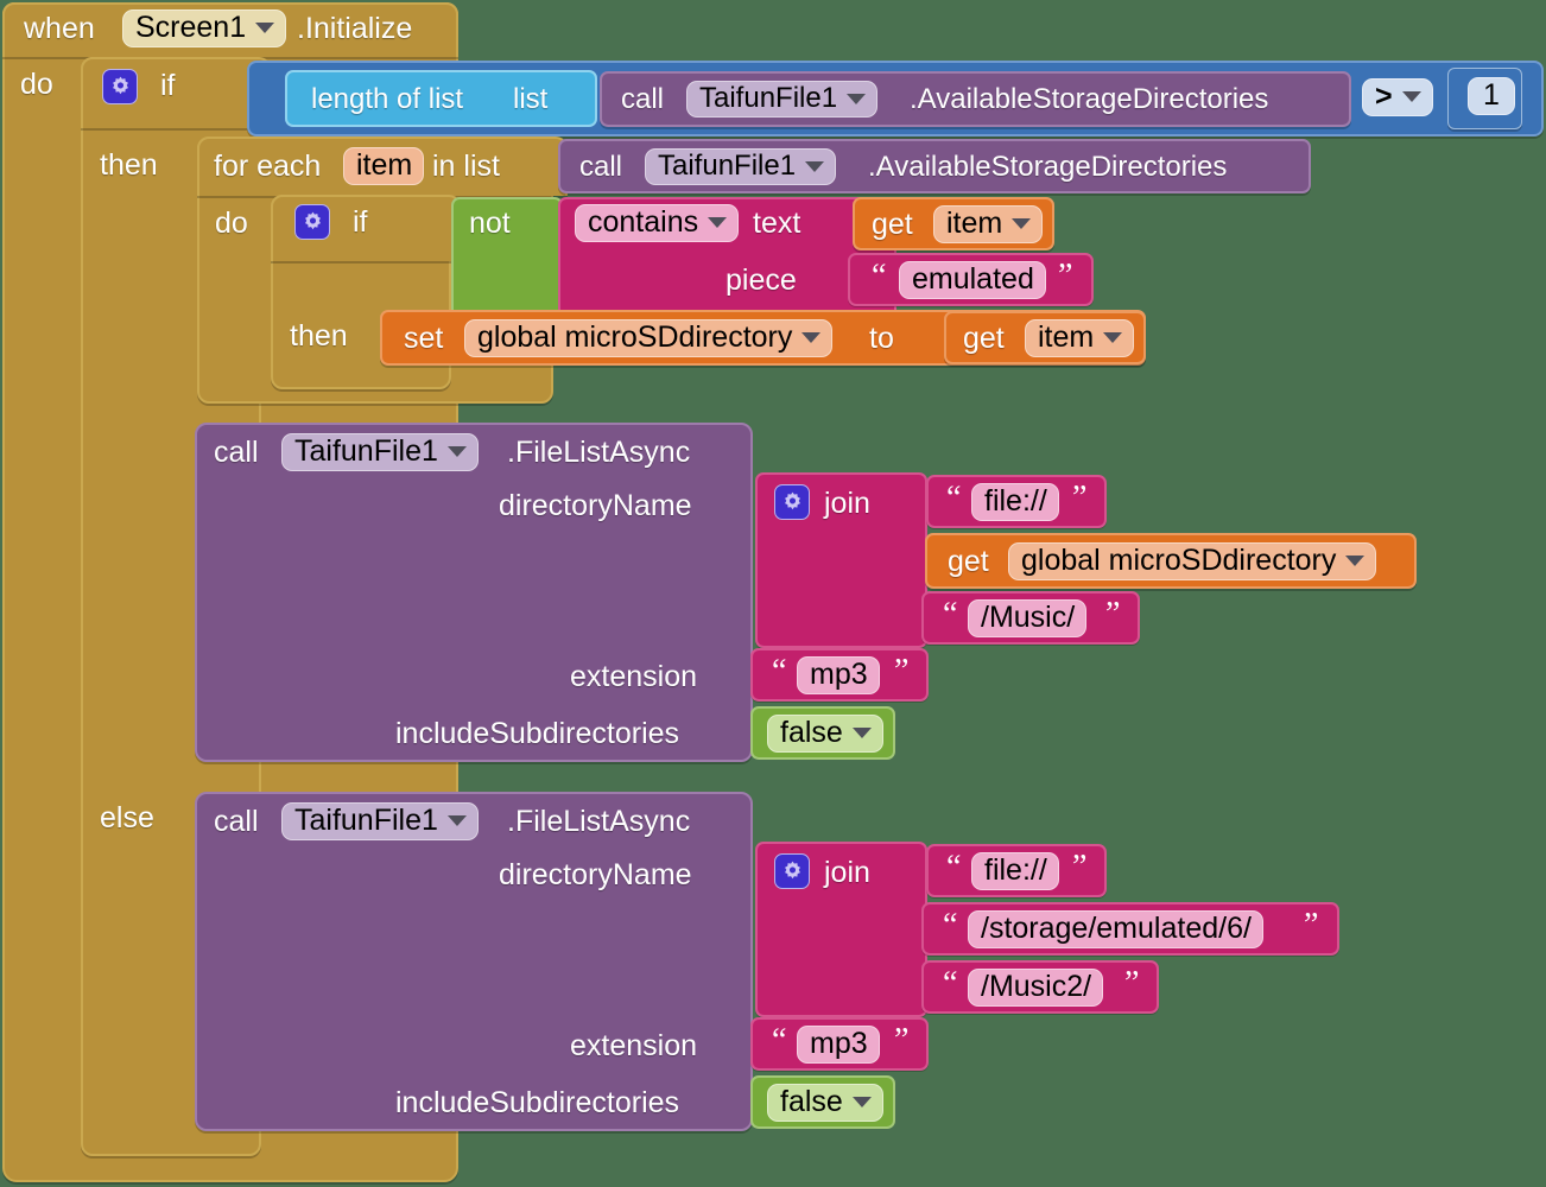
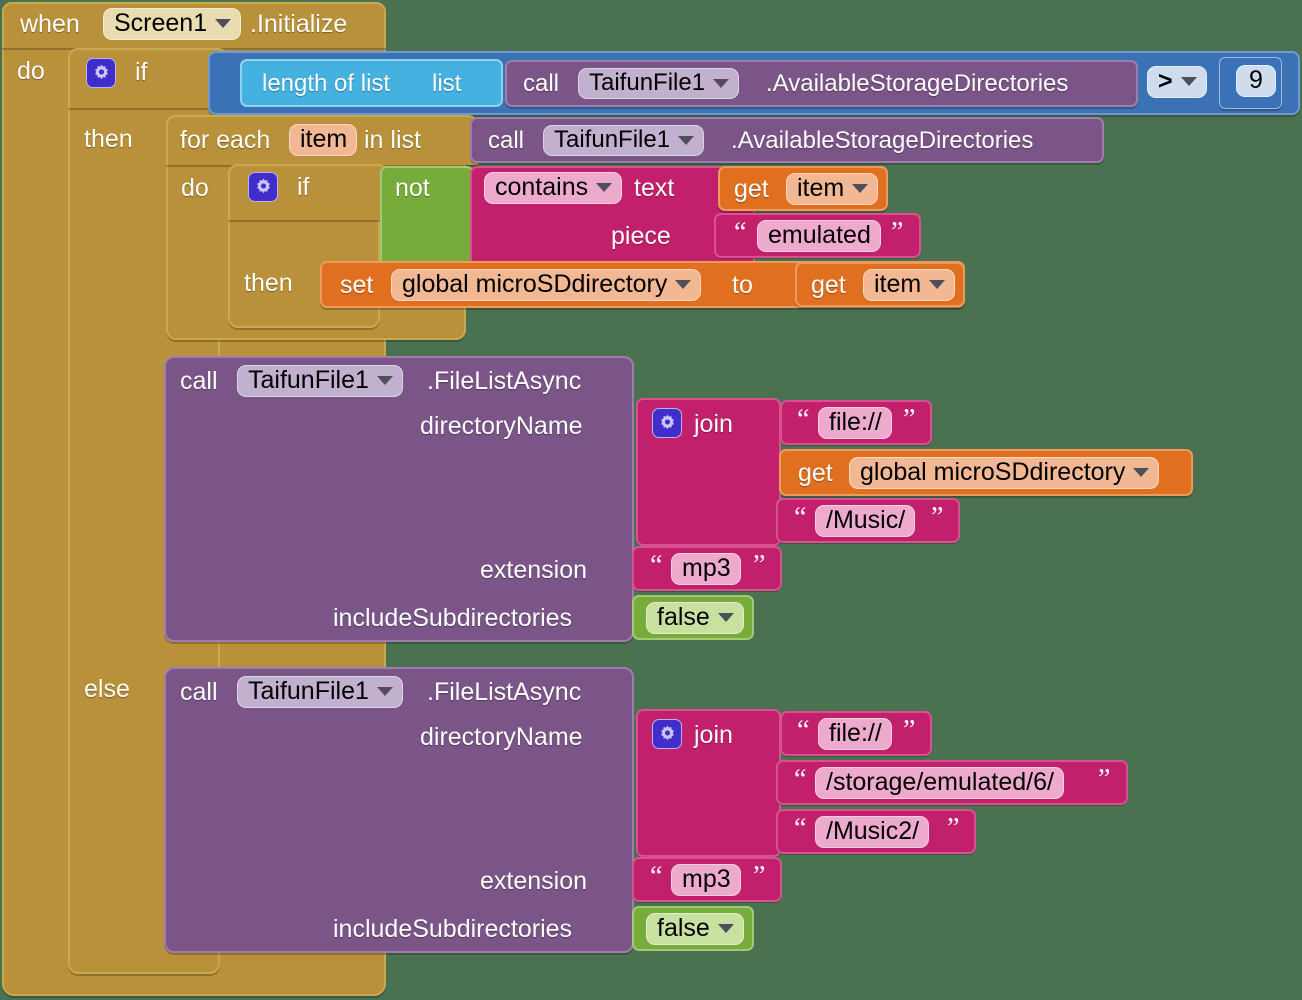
  when
  Screen1
  .Initialize
  do
  if
  then
  else
  length of list
  list
  call
  TaifunFile1
  .AvailableStorageDirectories
  >
- 1
+ 9
  for each
  item
  in list
  call
  TaifunFile1
  .AvailableStorageDirectories
  do
  if
  then
  not
  contains
  text
  piece
  get
  item
  “
  emulated
  ”
  set
  global microSDdirectory
  to
  get
  item
  call
  TaifunFile1
  .FileListAsync
  directoryName
  extension
  includeSubdirectories
  join
  “
  file://
  ”
  get
  global microSDdirectory
  “
  /Music/
  ”
  “
  mp3
  ”
  false
  call
  TaifunFile1
  .FileListAsync
  directoryName
  extension
  includeSubdirectories
  join
  “
  file://
  ”
  “
  /storage/emulated/6/
  ”
  “
  /Music2/
  ”
  “
  mp3
  ”
  false
